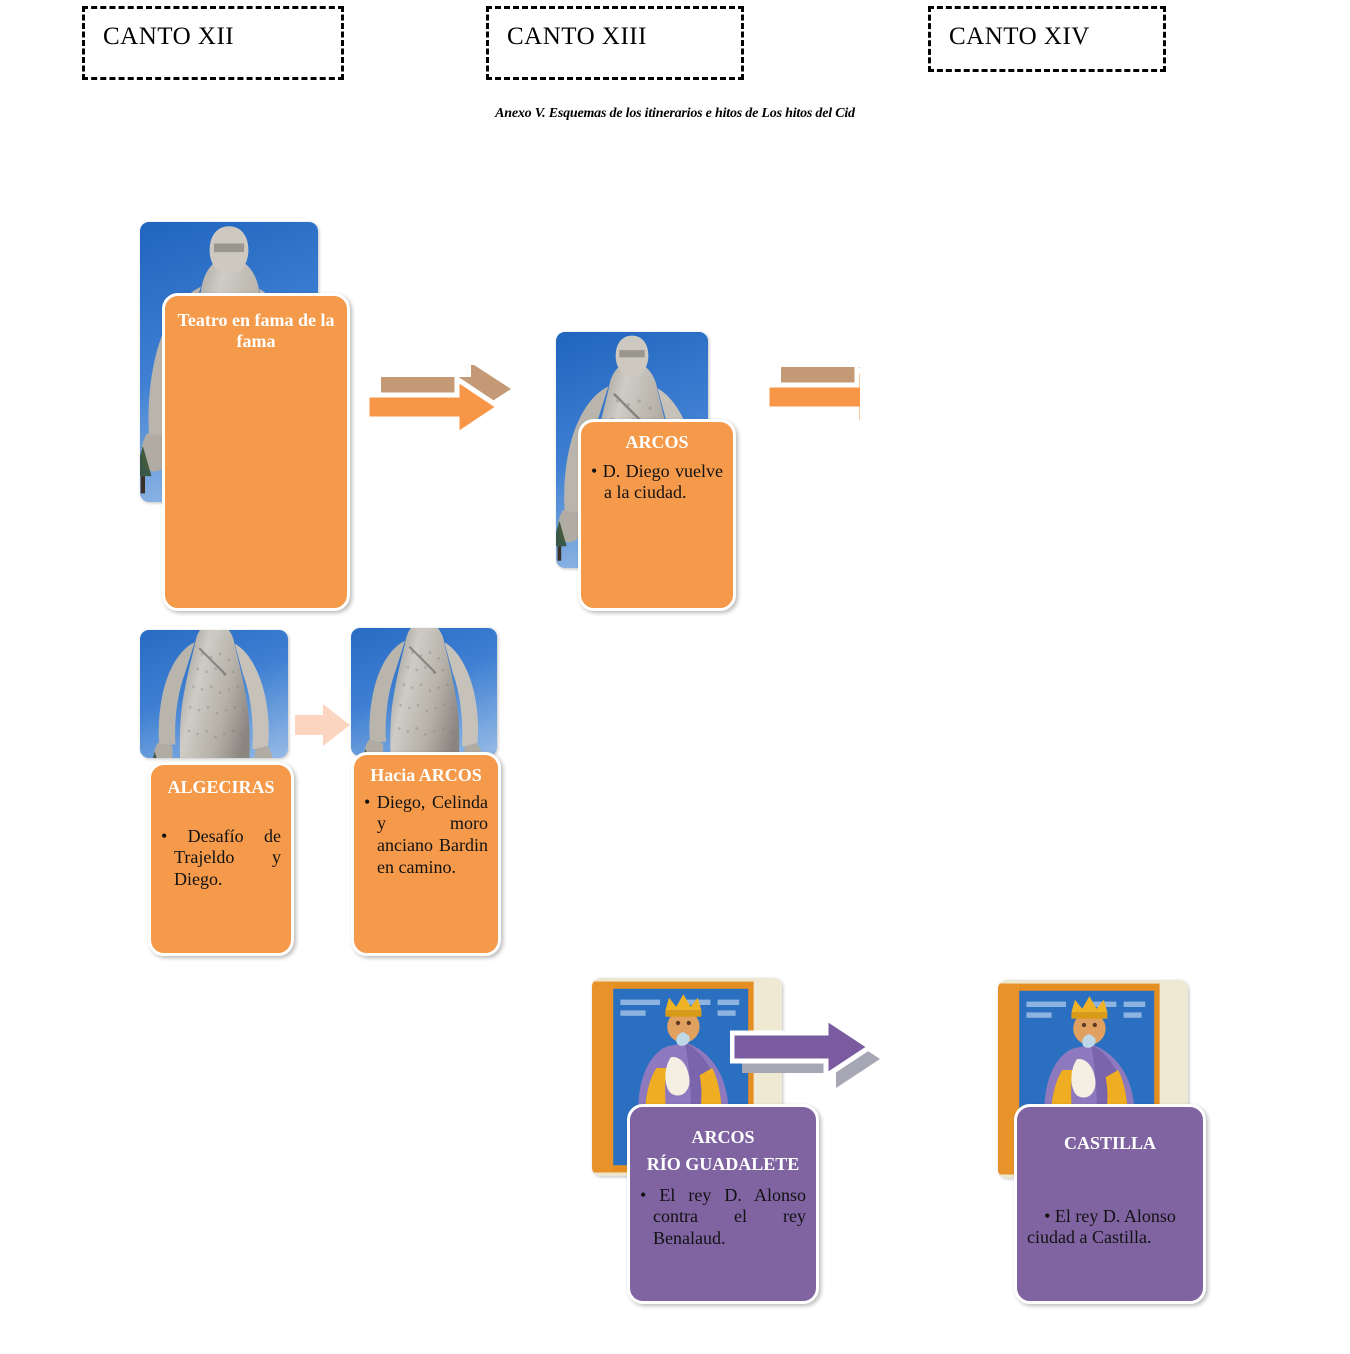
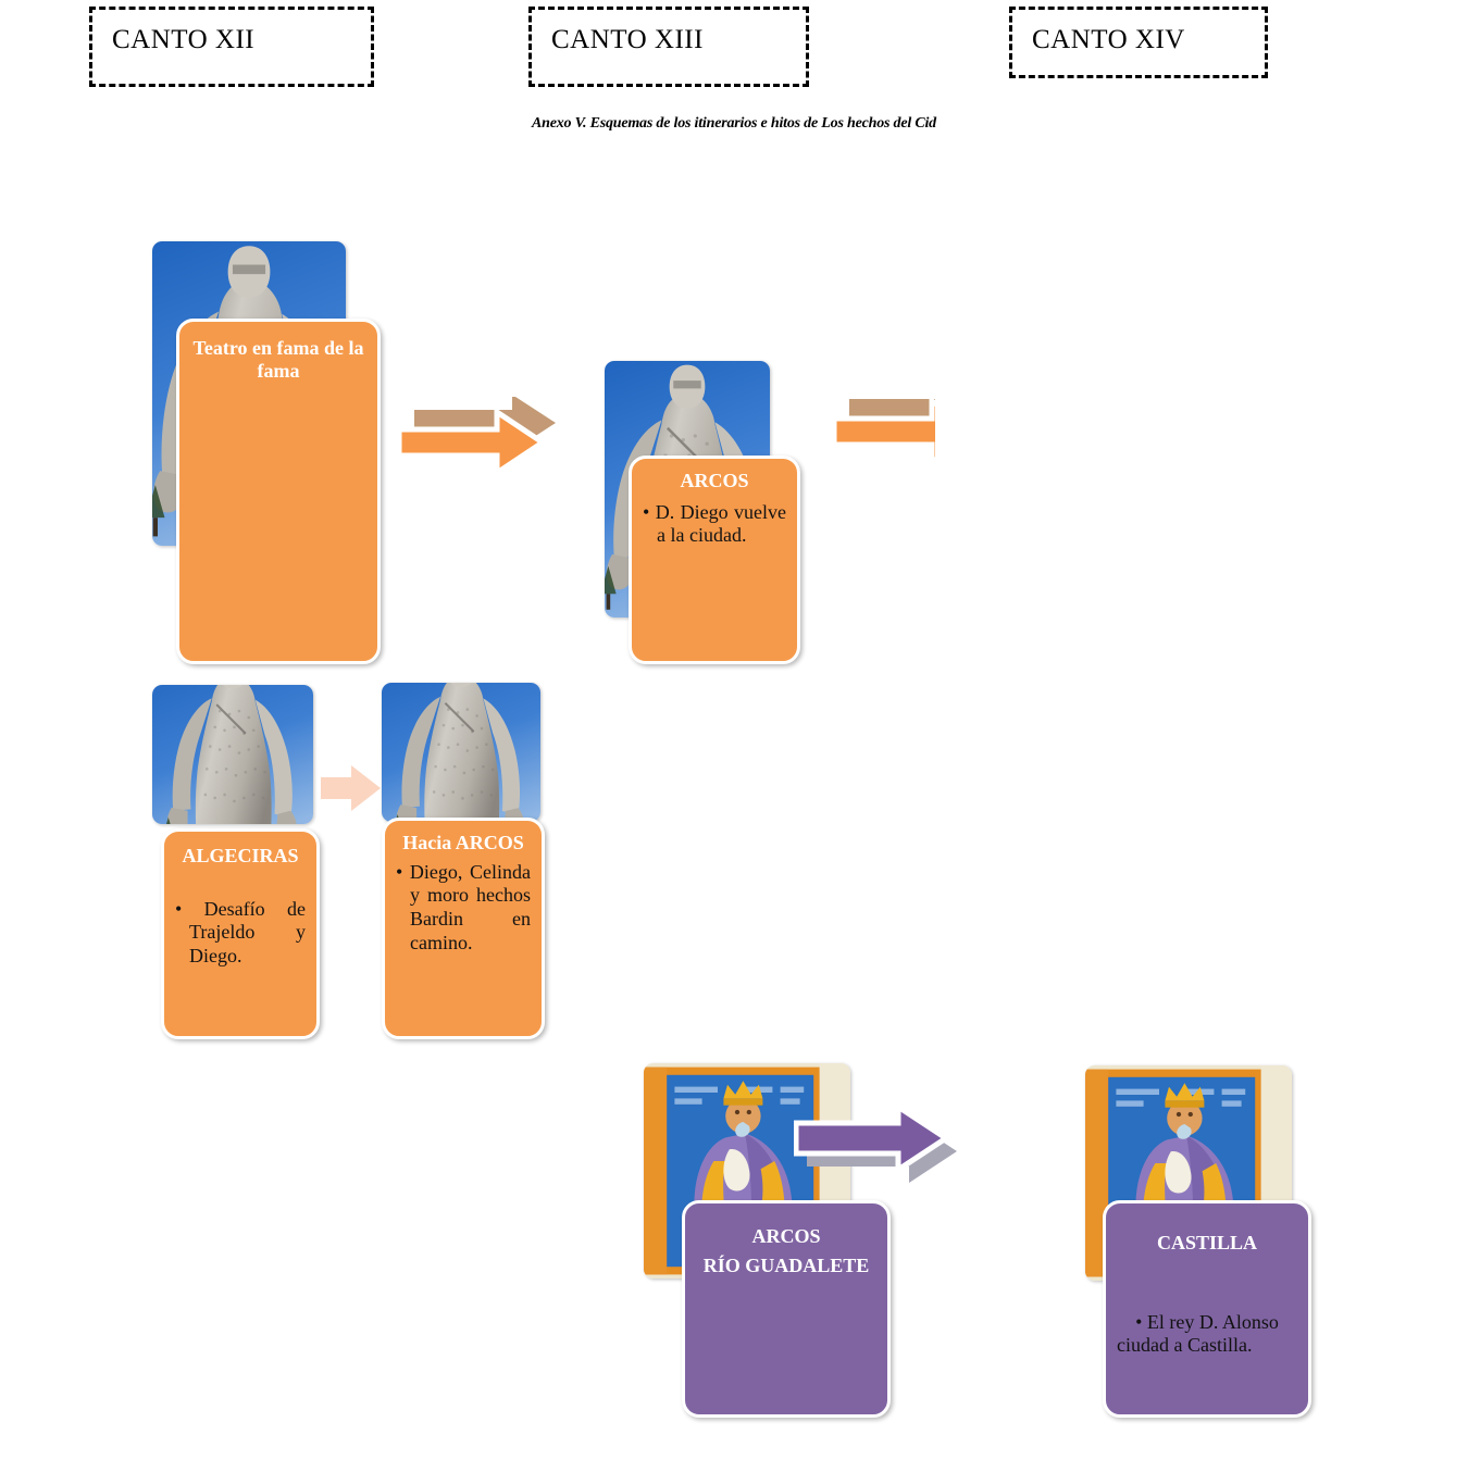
  CANTO XII
  CANTO XIII
  CANTO XIV
- Anexo V. Esquemas de los itinerarios e hitos de Los hitos del Cid
+ Anexo V. Esquemas de los itinerarios e hitos de Los hechos del Cid
  Teatro en fama de la fama
  ARCOS
  • D. Diego vuelve a la ciudad.
  ALGECIRAS
  • Desafío de Trajeldo y Diego.
  Hacia ARCOS
- • Diego, Celinda y moro anciano Bardin en camino.
+ • Diego, Celinda y moro hechos Bardin en camino.
  ARCOS
  RÍO GUADALETE
- • El rey D. Alonso contra el rey Benalaud.
  CASTILLA
  • El rey D. Alonso ciudad a Castilla.
